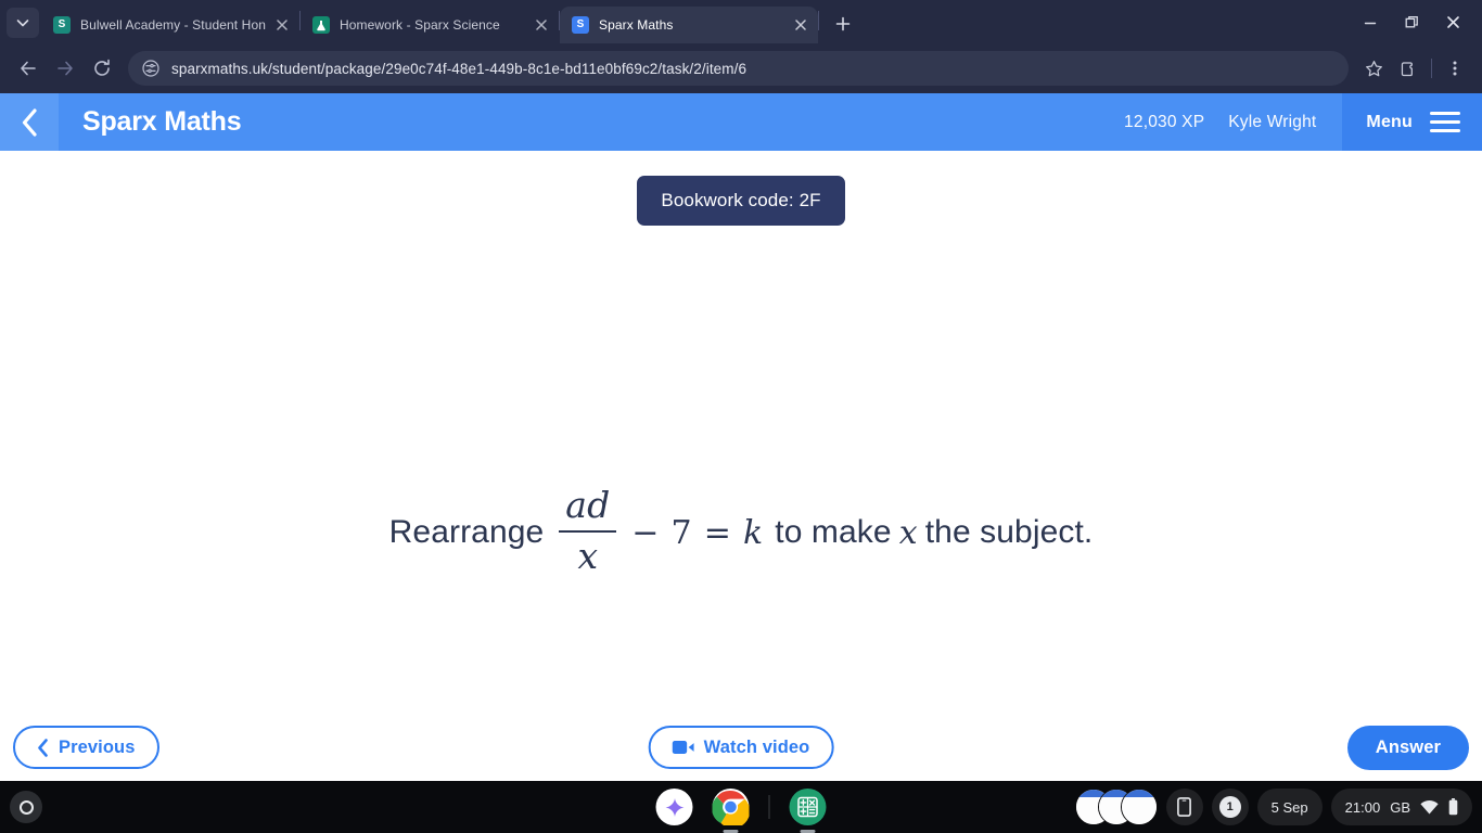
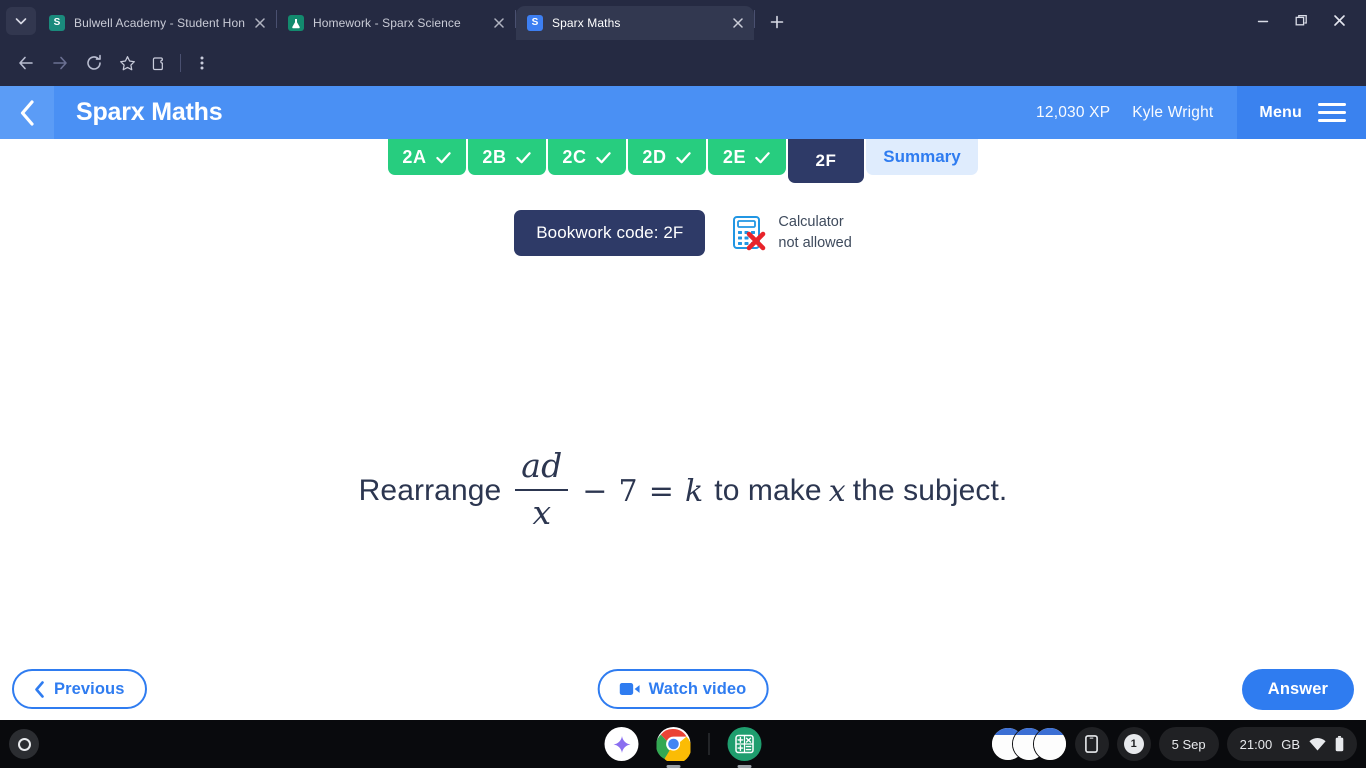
  S
  Bulwell Academy - Student Hon
  Homework - Sparx Science
  S
  Sparx Maths
- sparxmaths.uk/student/package/29e0c74f-48e1-449b-8c1e-bd11e0bf69c2/task/2/item/6
  Sparx Maths
  12,030 XP
  Kyle Wright
  Menu
+ 2A
+ 2B
+ 2C
+ 2D
+ 2E
+ 2F
+ Summary
  Bookwork code: 2F
+ Calculator
+ not allowed
  Rearrange
  ad
  x
  −
  7
  =
  k
  to make
  x
  the subject.
  Previous
  Watch video
  Answer
  1
  5 Sep
  21:00
  GB
